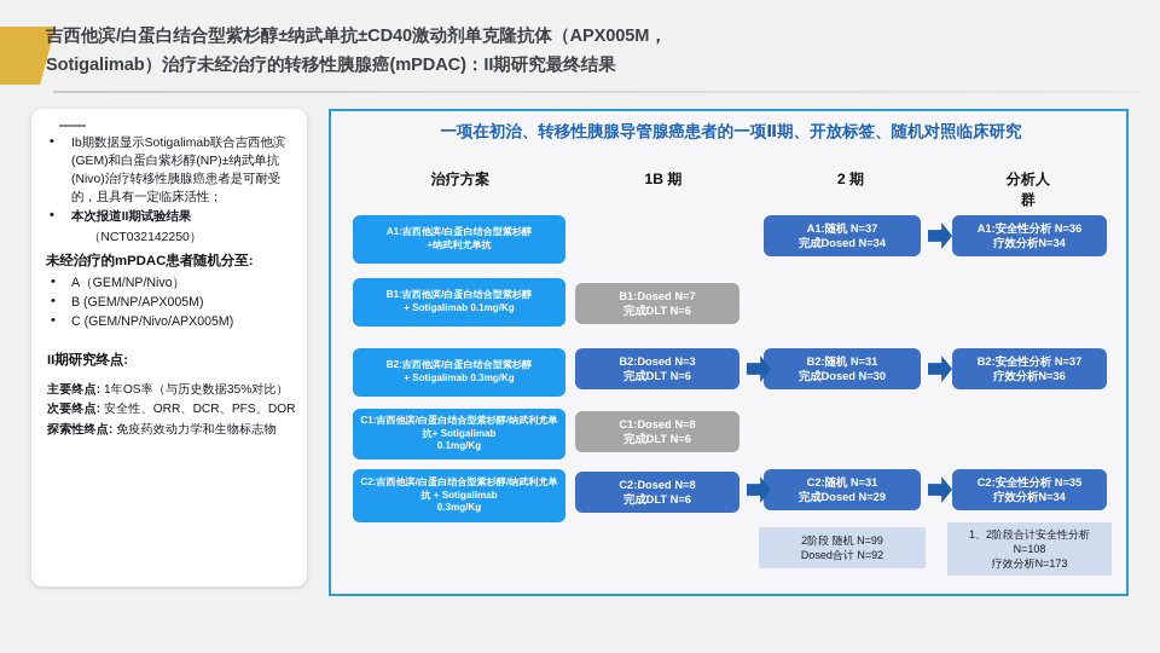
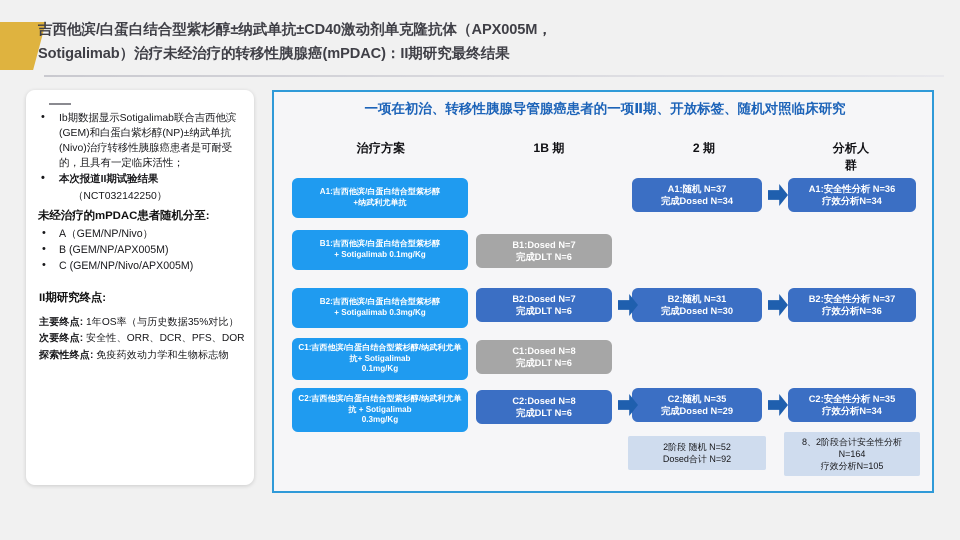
  吉西他滨/白蛋白结合型紫杉醇±纳武单抗±CD40激动剂单克隆抗体（APX005M，
  Sotigalimab）治疗未经治疗的转移性胰腺癌(mPDAC)：II期研究最终结果
  Ib期数据显示Sotigalimab联合吉西他滨(GEM)和白蛋白紫杉醇(NP)±纳武单抗(Nivo)治疗转移性胰腺癌患者是可耐受的，且具有一定临床活性；
  本次报道II期试验结果
  （NCT032142250）
  未经治疗的mPDAC患者随机分至:
  A（GEM/NP/Nivo）
  B (GEM/NP/APX005M)
  C (GEM/NP/Nivo/APX005M)
  II期研究终点:
  主要终点: 1年OS率（与历史数据35%对比）
  次要终点: 安全性、ORR、DCR、PFS、DOR
  探索性终点: 免疫药效动力学和生物标志物
  一项在初治、转移性胰腺导管腺癌患者的一项Ⅱ期、开放标签、随机对照临床研究
  治疗方案
  1B 期
  2 期
  分析人
  群
  A1:吉西他滨/白蛋白结合型紫杉醇
  +纳武利尤单抗
  B1:吉西他滨/白蛋白结合型紫杉醇
  + Sotigalimab 0.1mg/Kg
  B2:吉西他滨/白蛋白结合型紫杉醇
  + Sotigalimab 0.3mg/Kg
  C1:吉西他滨/白蛋白结合型紫杉醇/纳武利尤单抗+ Sotigalimab
  0.1mg/Kg
  C2:吉西他滨/白蛋白结合型紫杉醇/纳武利尤单抗 + Sotigalimab
  0.3mg/Kg
  B1:Dosed N=7
  完成DLT N=6
- B2:Dosed N=3
+ B2:Dosed N=7
  完成DLT N=6
  C1:Dosed N=8
  完成DLT N=6
  C2:Dosed N=8
  完成DLT N=6
  A1:随机 N=37
  完成Dosed N=34
  B2:随机 N=31
  完成Dosed N=30
- C2:随机 N=31
+ C2:随机 N=35
  完成Dosed N=29
- 2阶段 随机 N=99
+ 2阶段 随机 N=52
  Dosed合计 N=92
  A1:安全性分析 N=36
  疗效分析N=34
  B2:安全性分析 N=37
  疗效分析N=36
  C2:安全性分析 N=35
  疗效分析N=34
- 1、2阶段合计安全性分析
+ 8、2阶段合计安全性分析
- N=108
+ N=164
- 疗效分析N=173
+ 疗效分析N=105
